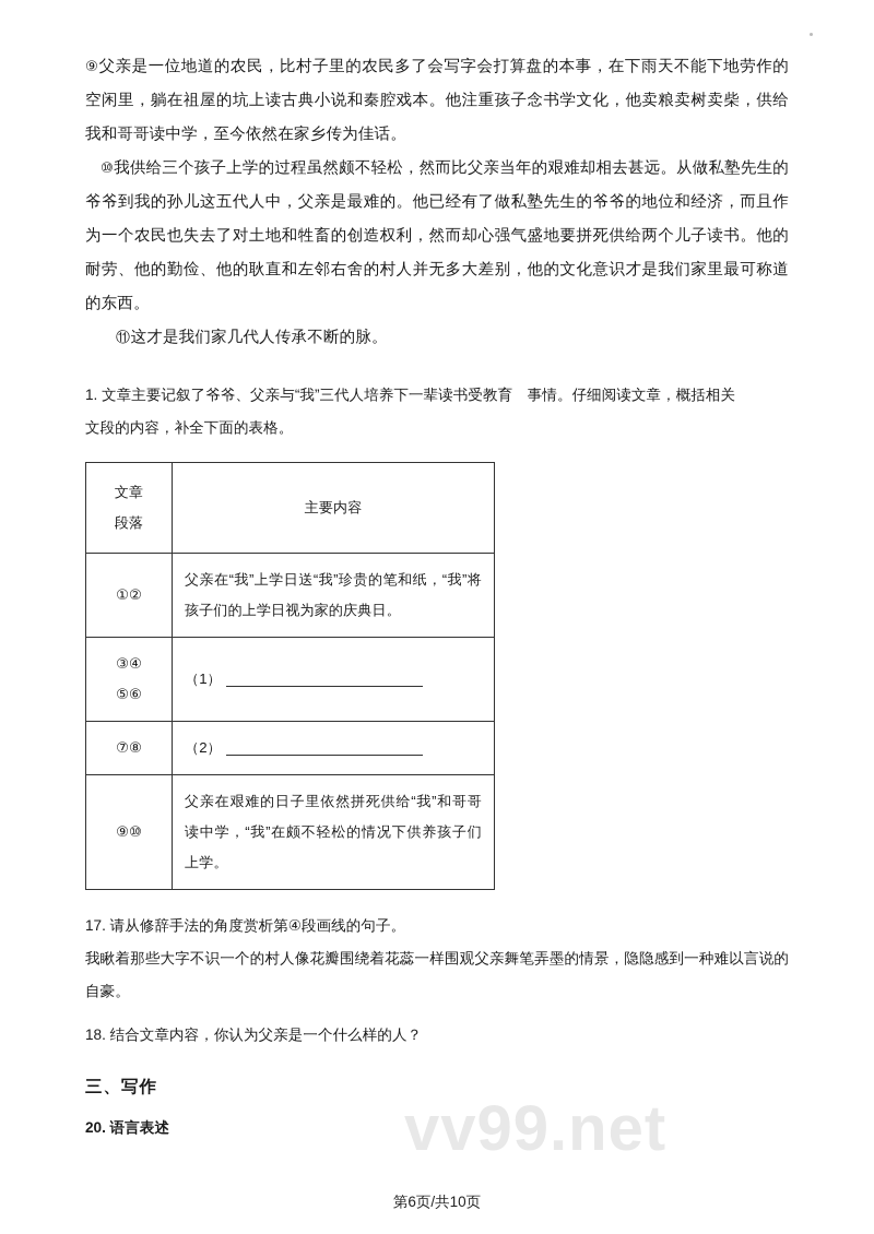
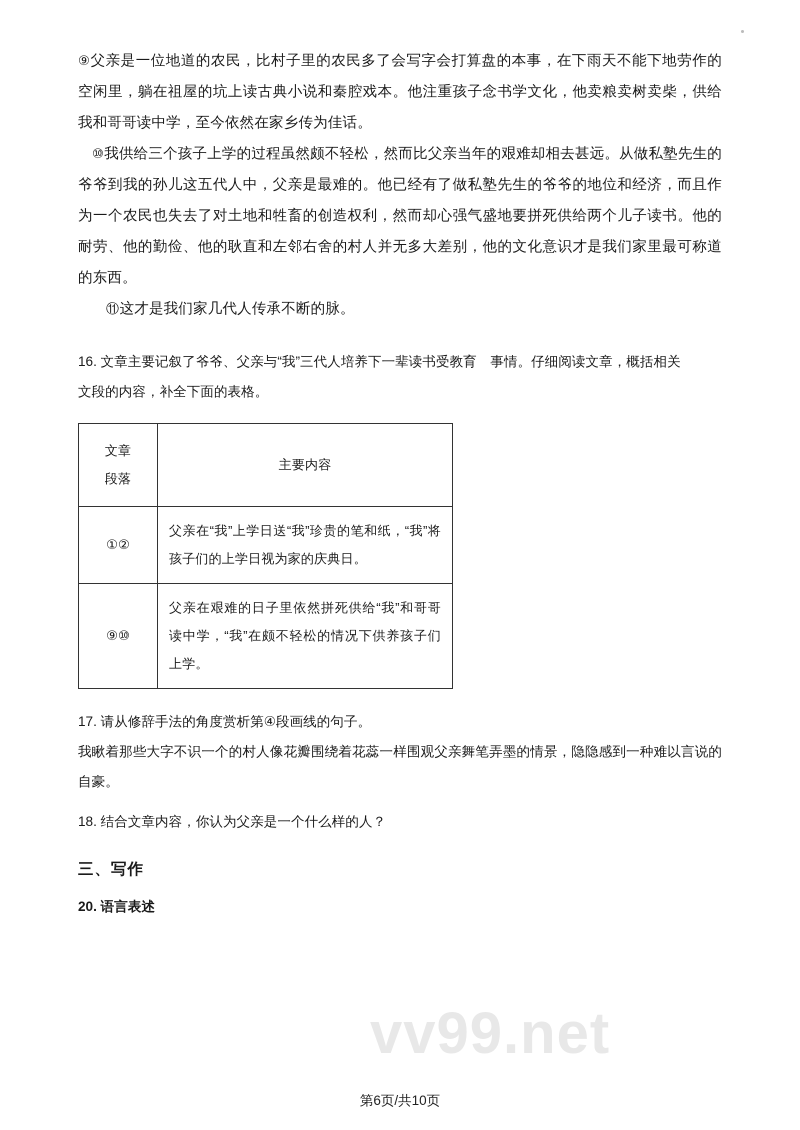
  ⑨父亲是一位地道的农民，比村子里的农民多了会写字会打算盘的本事，在下雨天不能下地劳作的空闲里，躺在祖屋的坑上读古典小说和秦腔戏本。他注重孩子念书学文化，他卖粮卖树卖柴，供给我和哥哥读中学，至今依然在家乡传为佳话。
  ⑩我供给三个孩子上学的过程虽然颇不轻松，然而比父亲当年的艰难却相去甚远。从做私塾先生的爷爷到我的孙儿这五代人中，父亲是最难的。他已经有了做私塾先生的爷爷的地位和经济，而且作为一个农民也失去了对土地和牲畜的创造权利，然而却心强气盛地要拼死供给两个儿子读书。他的耐劳、他的勤俭、他的耿直和左邻右舍的村人并无多大差别，他的文化意识才是我们家里最可称道的东西。
  ⑪这才是我们家几代人传承不断的脉。
- 1. 文章主要记叙了爷爷、父亲与“我”三代人培养下一辈读书受教育 事情。仔细阅读文章，概括相关
+ 16. 文章主要记叙了爷爷、父亲与“我”三代人培养下一辈读书受教育 事情。仔细阅读文章，概括相关
  文段的内容，补全下面的表格。
  文章 段落	主要内容
  ①②	父亲在“我”上学日送“我”珍贵的笔和纸，“我”将孩子们的上学日视为家的庆典日。
- ③④ ⑤⑥	（1）
- ⑦⑧	（2）
  ⑨⑩	父亲在艰难的日子里依然拼死供给“我”和哥哥读中学，“我”在颇不轻松的情况下供养孩子们上学。
  17. 请从修辞手法的角度赏析第④段画线的句子。
  我瞅着那些大字不识一个的村人像花瓣围绕着花蕊一样围观父亲舞笔弄墨的情景，隐隐感到一种难以言说的自豪。
  18. 结合文章内容，你认为父亲是一个什么样的人？
  三、写作
  20. 语言表述
  第6页/共10页
